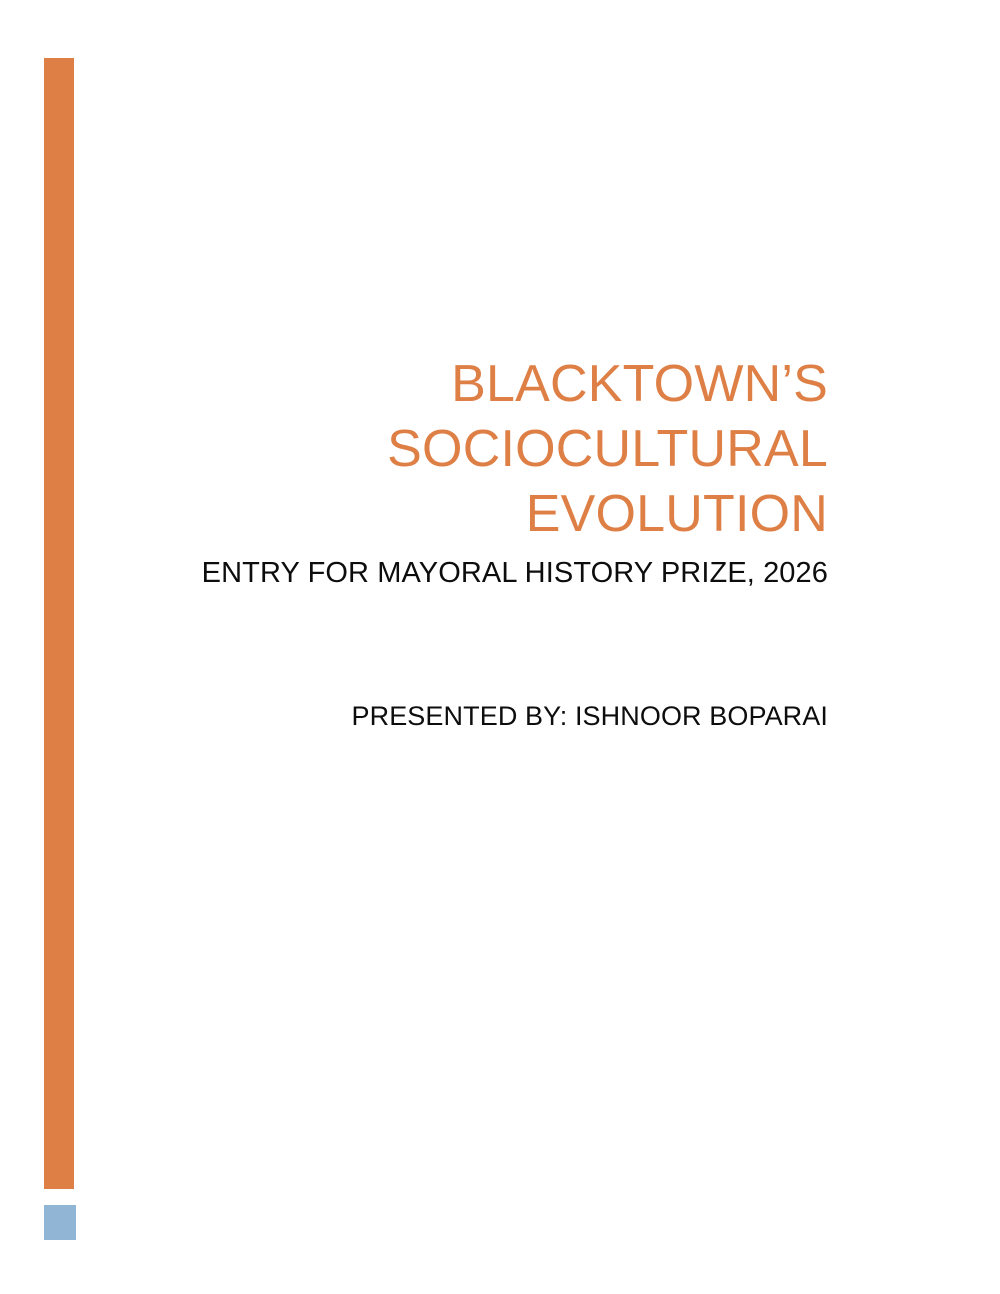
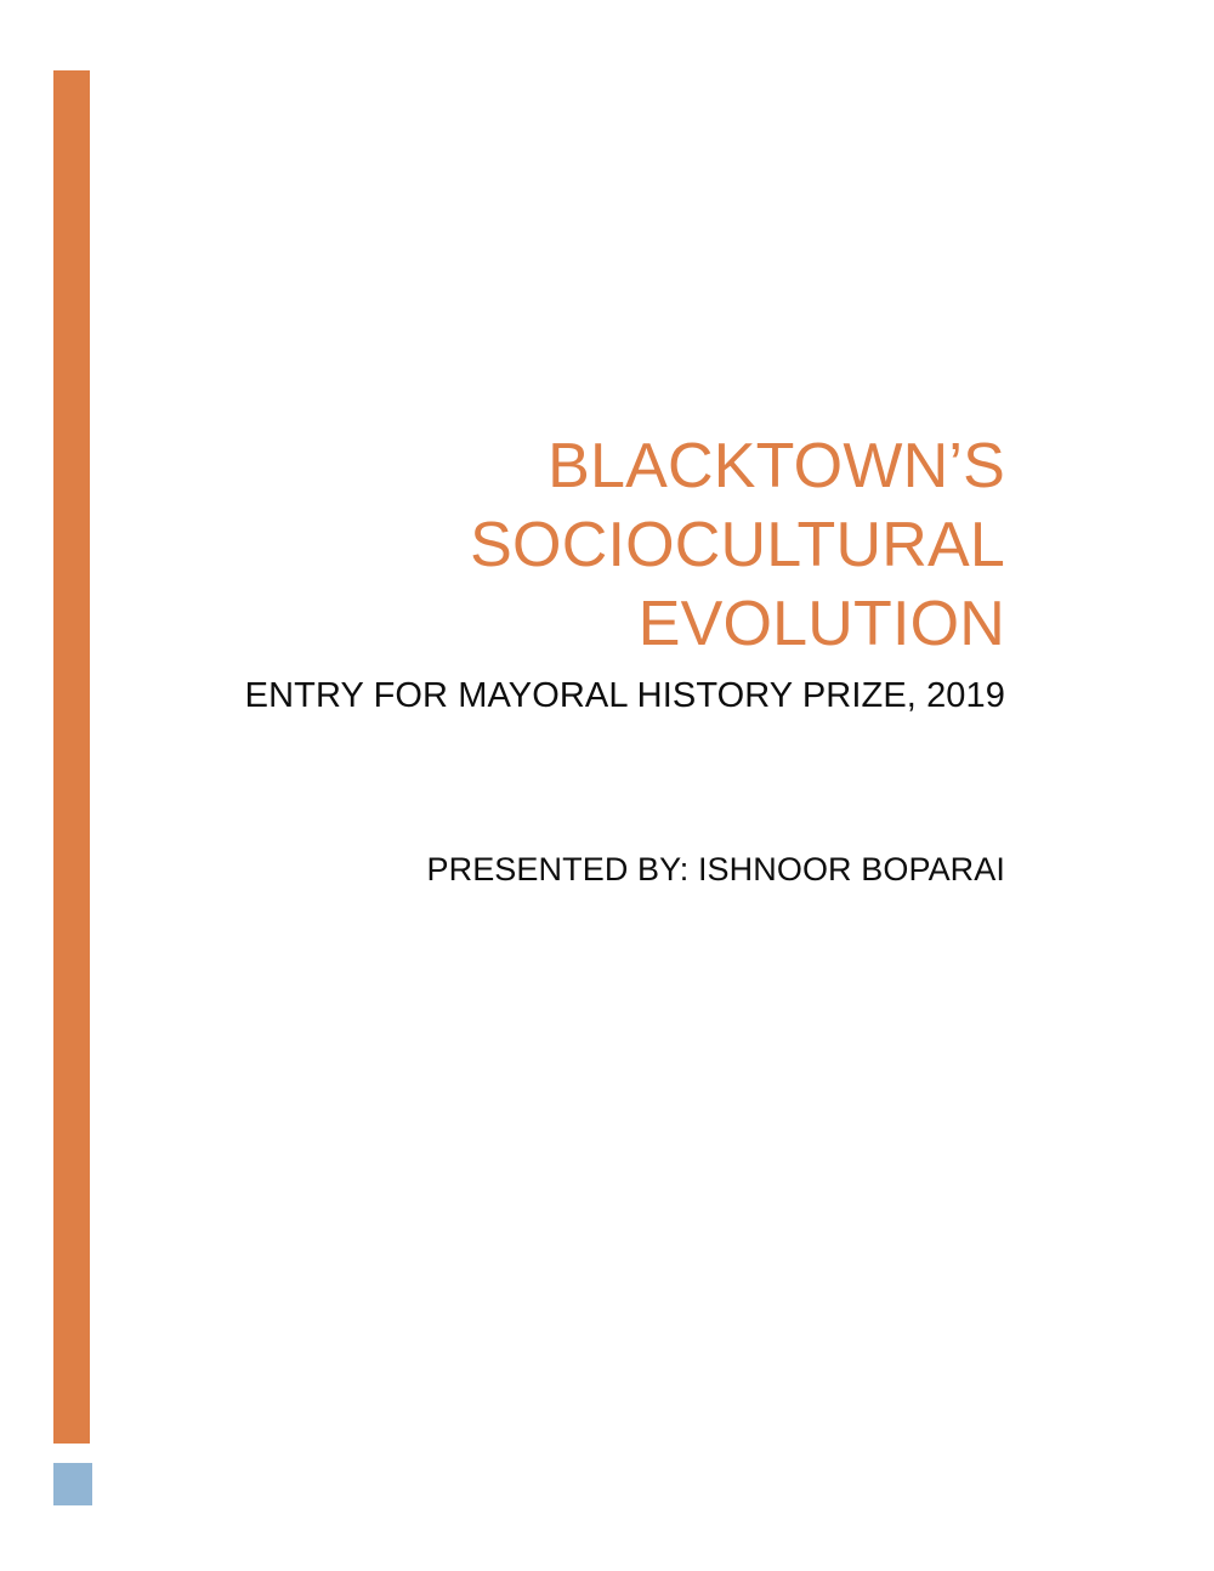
  BLACKTOWN’S
  SOCIOCULTURAL
  EVOLUTION
- ENTRY FOR MAYORAL HISTORY PRIZE, 2026
+ ENTRY FOR MAYORAL HISTORY PRIZE, 2019
  PRESENTED BY: ISHNOOR BOPARAI
